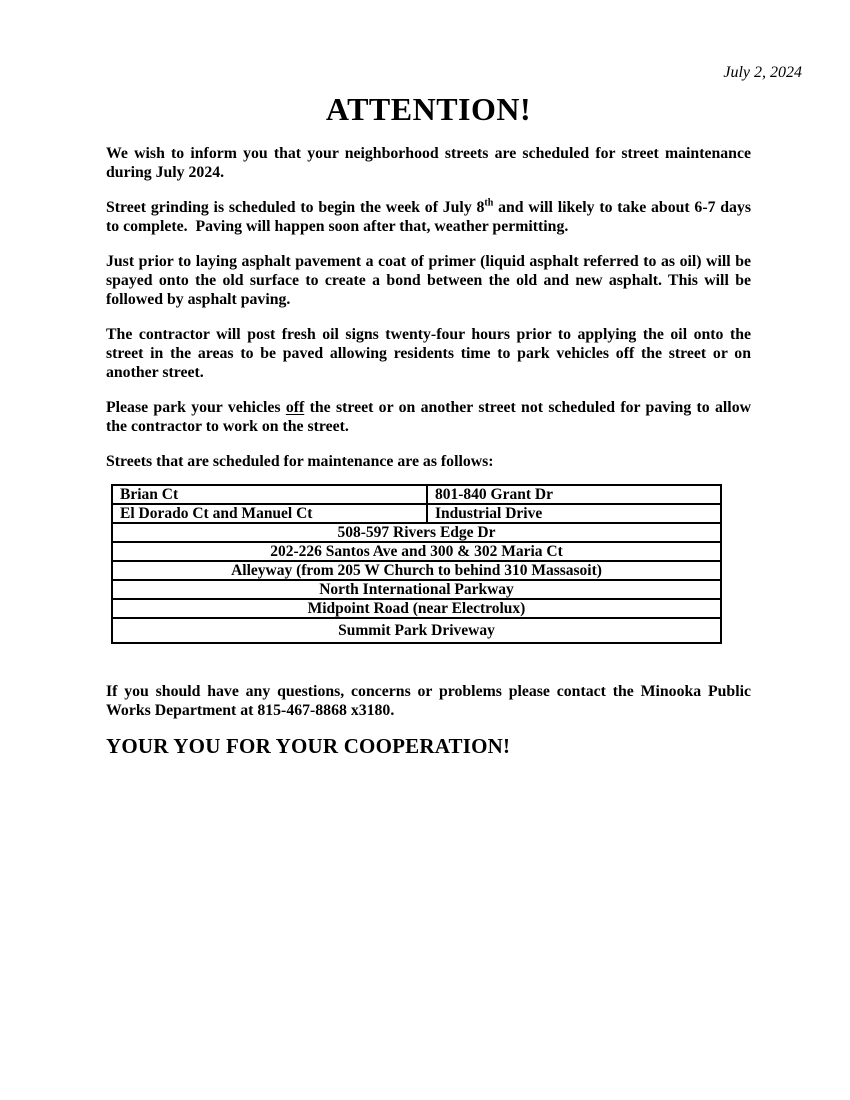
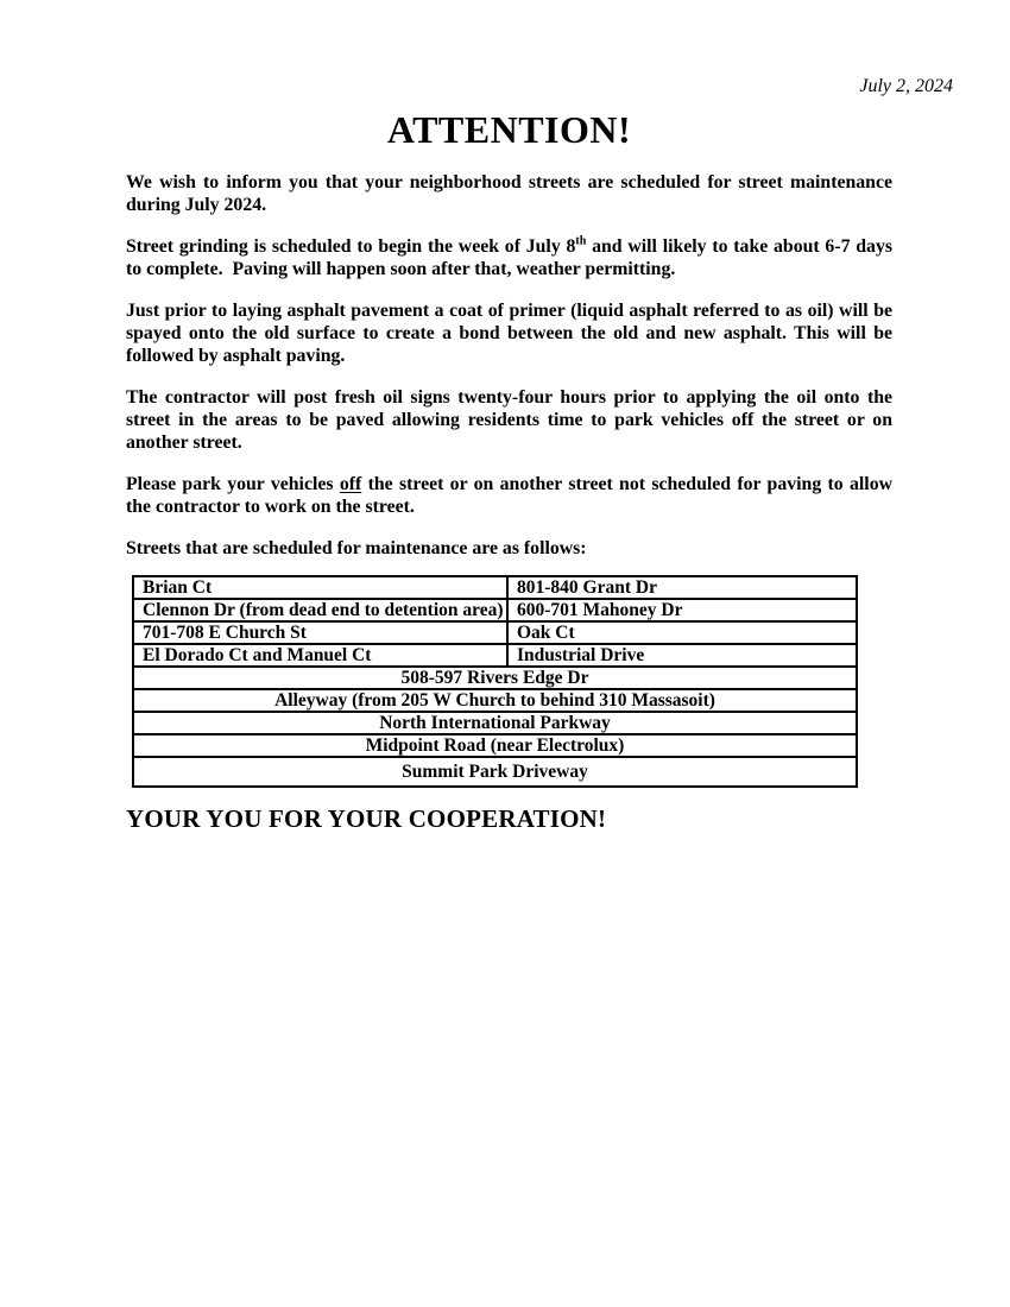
  July 2, 2024
  ATTENTION!
  We wish to inform you that your neighborhood streets are scheduled for street maintenance during July 2024.
  Street grinding is scheduled to begin the week of July 8th and will likely to take about 6-7 days to complete. Paving will happen soon after that, weather permitting.
  Just prior to laying asphalt pavement a coat of primer (liquid asphalt referred to as oil) will be spayed onto the old surface to create a bond between the old and new asphalt. This will be followed by asphalt paving.
  The contractor will post fresh oil signs twenty-four hours prior to applying the oil onto the street in the areas to be paved allowing residents time to park vehicles off the street or on another street.
  Please park your vehicles off the street or on another street not scheduled for paving to allow the contractor to work on the street.
  Streets that are scheduled for maintenance are as follows:
  Brian Ct	801-840 Grant Dr
+ Clennon Dr (from dead end to detention area)	600-701 Mahoney Dr
+ 701-708 E Church St	Oak Ct
  El Dorado Ct and Manuel Ct	Industrial Drive
  508-597 Rivers Edge Dr
- 202-226 Santos Ave and 300 & 302 Maria Ct
  Alleyway (from 205 W Church to behind 310 Massasoit)
  North International Parkway
  Midpoint Road (near Electrolux)
  Summit Park Driveway
- If you should have any questions, concerns or problems please contact the Minooka Public Works Department at 815-467-8868 x3180.
  YOUR YOU FOR YOUR COOPERATION!
